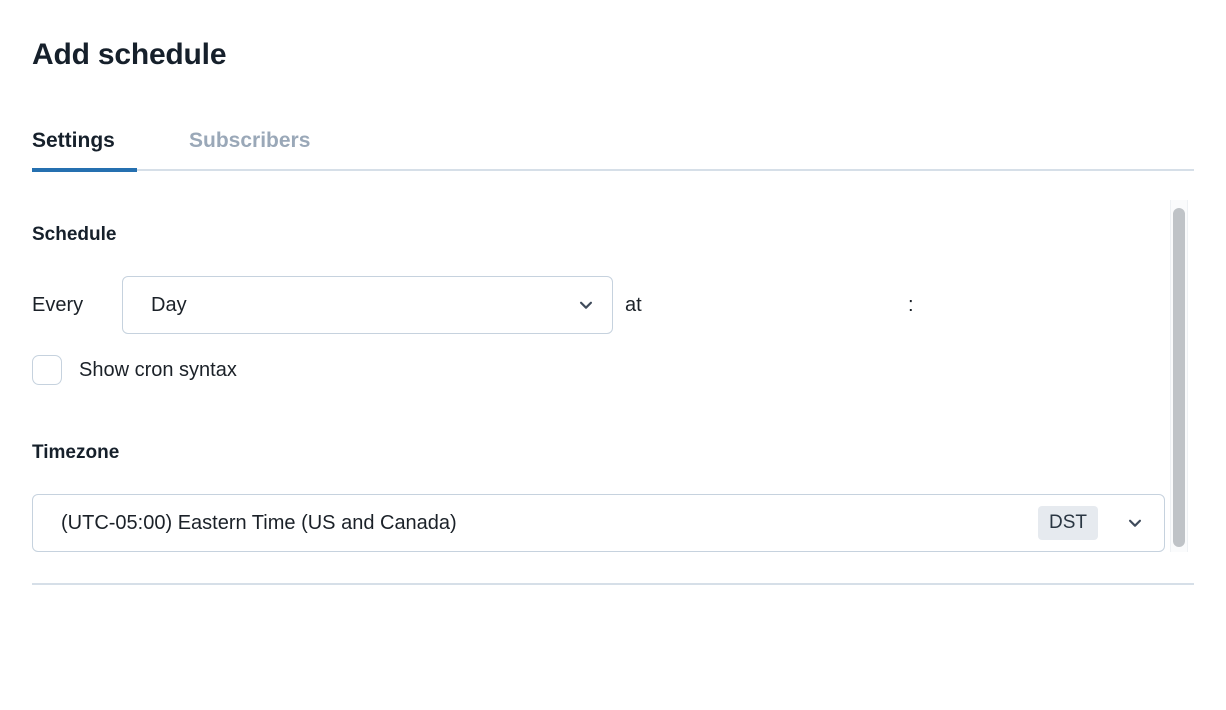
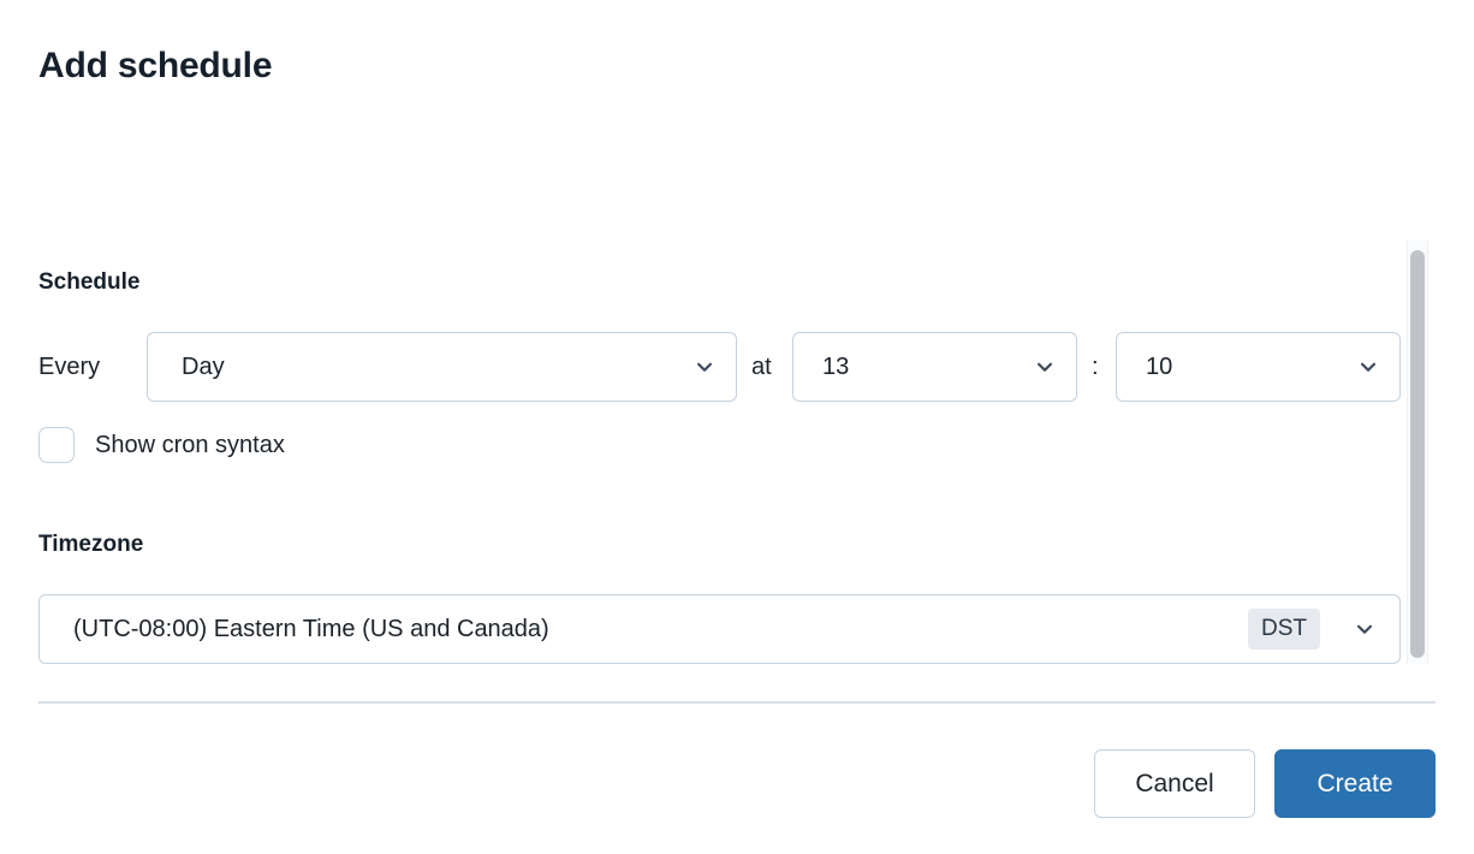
  Add schedule
- Settings
- Subscribers
  Schedule
  Every
  Day
  at
+ 13
  :
+ 10
  Show cron syntax
  Timezone
- (UTC-05:00) Eastern Time (US and Canada)
+ (UTC-08:00) Eastern Time (US and Canada)
  DST
+ Cancel
+ Create
